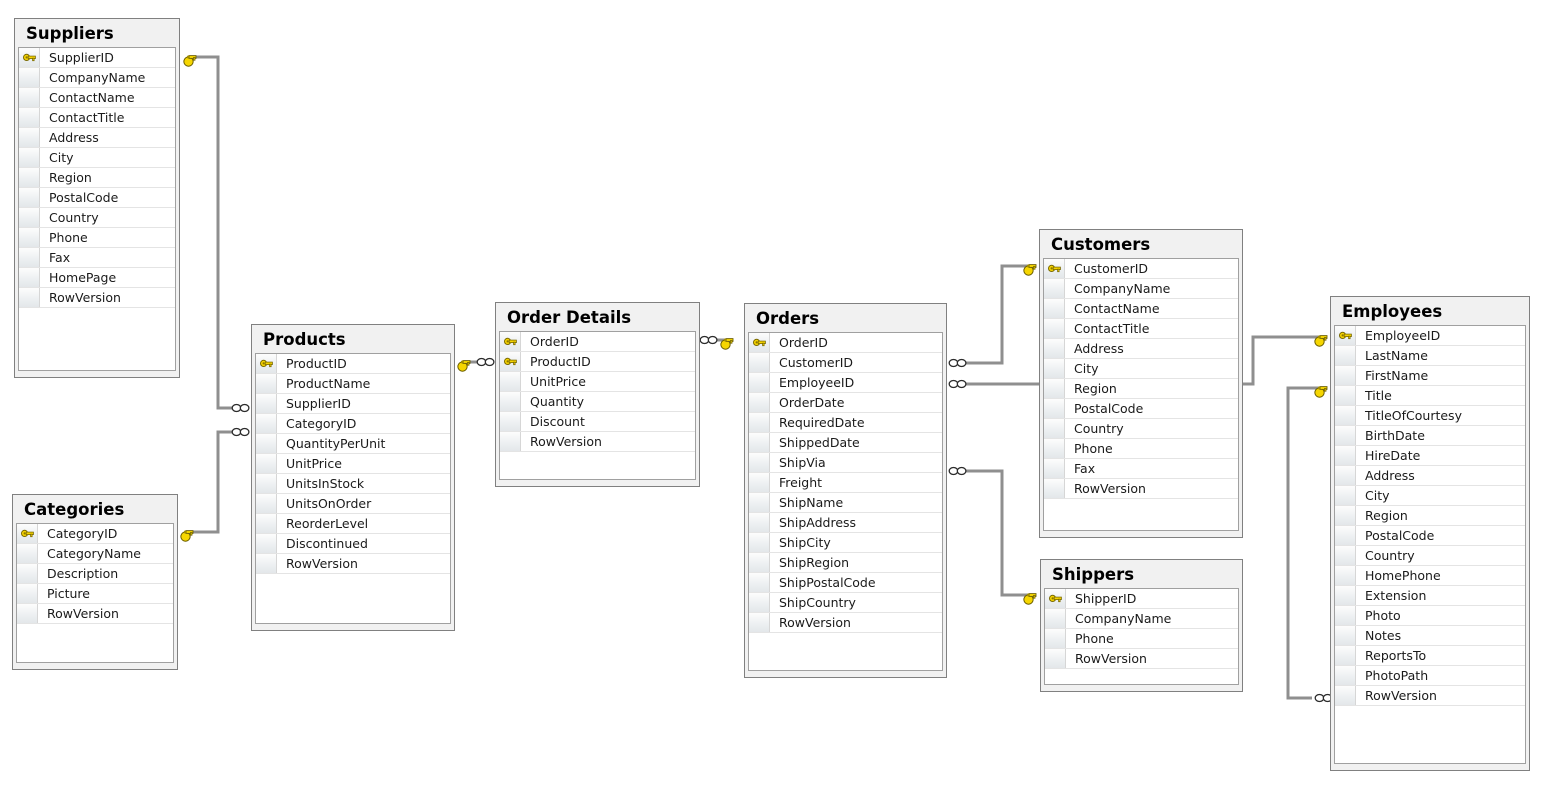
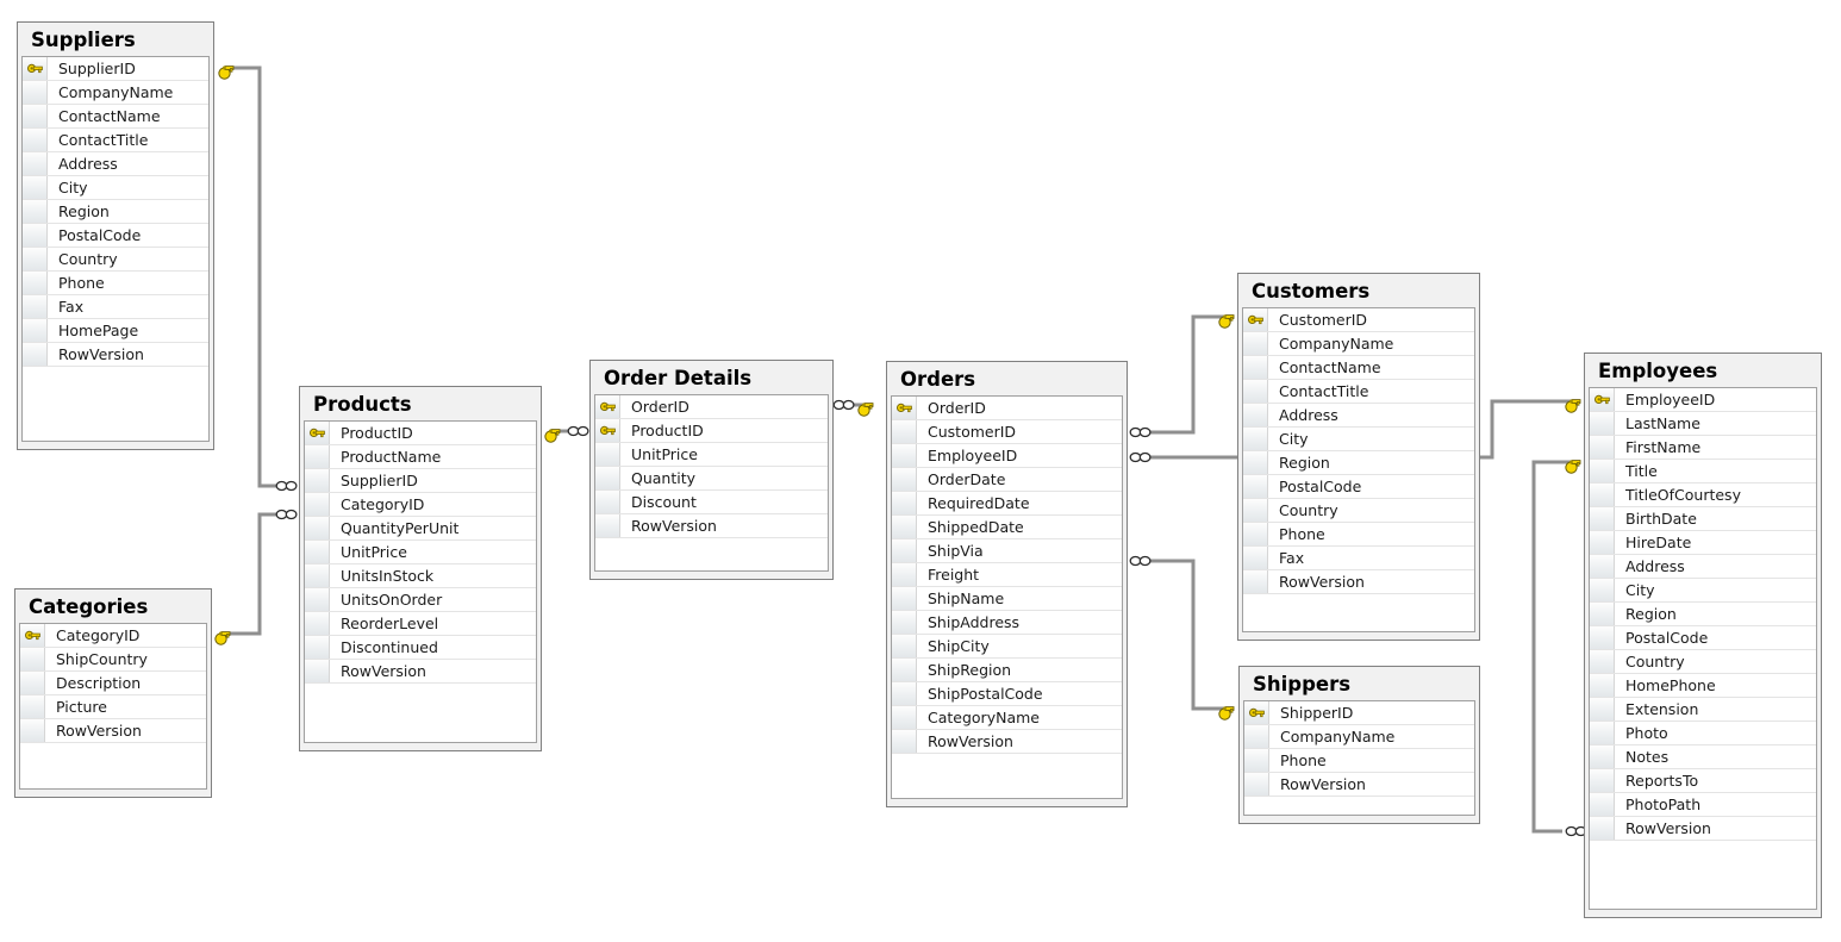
  Suppliers
  SupplierID
  CompanyName
  ContactName
  ContactTitle
  Address
  City
  Region
  PostalCode
  Country
  Phone
  Fax
  HomePage
  RowVersion
  Categories
  CategoryID
- CategoryName
+ ShipCountry
  Description
  Picture
  RowVersion
  Products
  ProductID
  ProductName
  SupplierID
  CategoryID
  QuantityPerUnit
  UnitPrice
  UnitsInStock
  UnitsOnOrder
  ReorderLevel
  Discontinued
  RowVersion
  Order Details
  OrderID
  ProductID
  UnitPrice
  Quantity
  Discount
  RowVersion
  Orders
  OrderID
  CustomerID
  EmployeeID
  OrderDate
  RequiredDate
  ShippedDate
  ShipVia
  Freight
  ShipName
  ShipAddress
  ShipCity
  ShipRegion
  ShipPostalCode
- ShipCountry
+ CategoryName
  RowVersion
  Customers
  CustomerID
  CompanyName
  ContactName
  ContactTitle
  Address
  City
  Region
  PostalCode
  Country
  Phone
  Fax
  RowVersion
  Shippers
  ShipperID
  CompanyName
  Phone
  RowVersion
  Employees
  EmployeeID
  LastName
  FirstName
  Title
  TitleOfCourtesy
  BirthDate
  HireDate
  Address
  City
  Region
  PostalCode
  Country
  HomePhone
  Extension
  Photo
  Notes
  ReportsTo
  PhotoPath
  RowVersion
